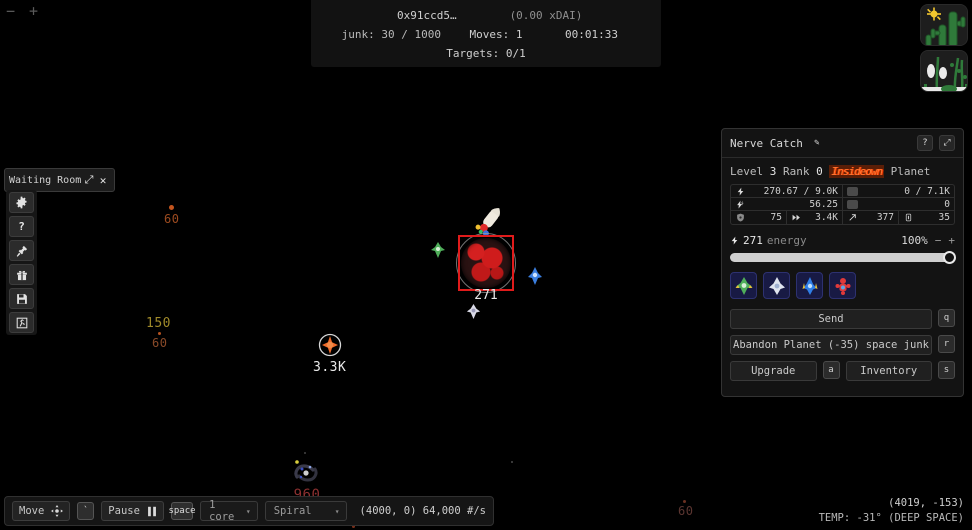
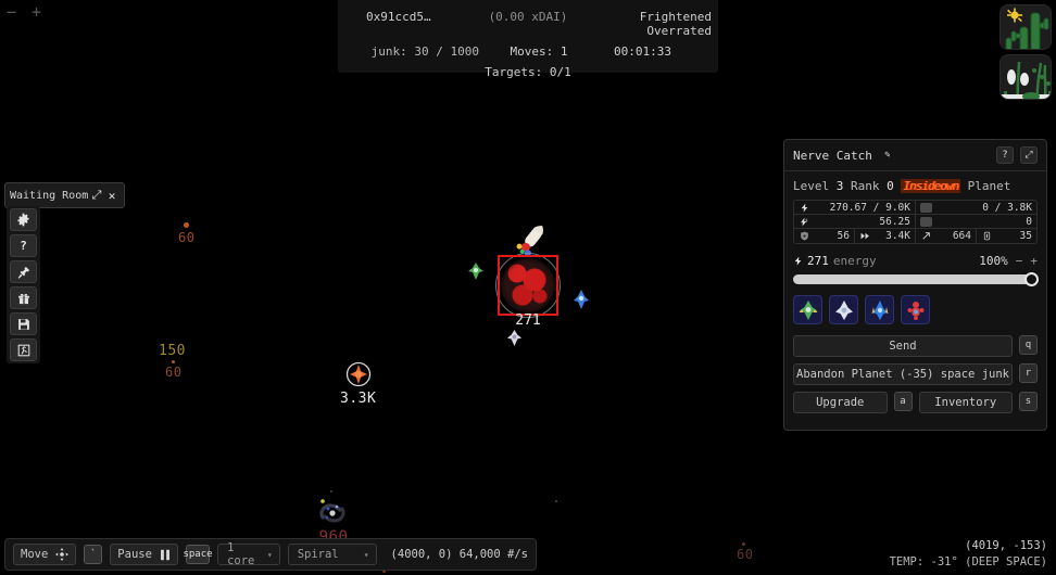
  −
  +
  0x91ccd5…
  (0.00 xDAI)
+ Frightened Overrated
  junk: 30 / 1000
  Moves: 1
  00:01:33
  Targets: 0/1
  Waiting Room
  ⤢
  ✕
  ?
  60
  150
  60
  3.3K
  960
  60
  271
  Nerve Catch
  ✎
  ?
  ⤢
  Level 3 Rank 0 Insideown Planet
  270.67 / 9.0K
- 0 / 7.1K
+ 0 / 3.8K
  56.25
  0
- 75
+ 56
  3.4K
- 377
+ 664
  35
  271
  energy
  100%
  −
  +
  Send
  q
  Abandon Planet (-35) space junk
  r
  Upgrade
  a
  Inventory
  s
  Move
  `
  Pause
  space
  1 core
  ▾
  Spiral
  ▾
  (4000, 0) 64,000 #/s
  (4019, -153)
  TEMP: -31° (DEEP SPACE)
